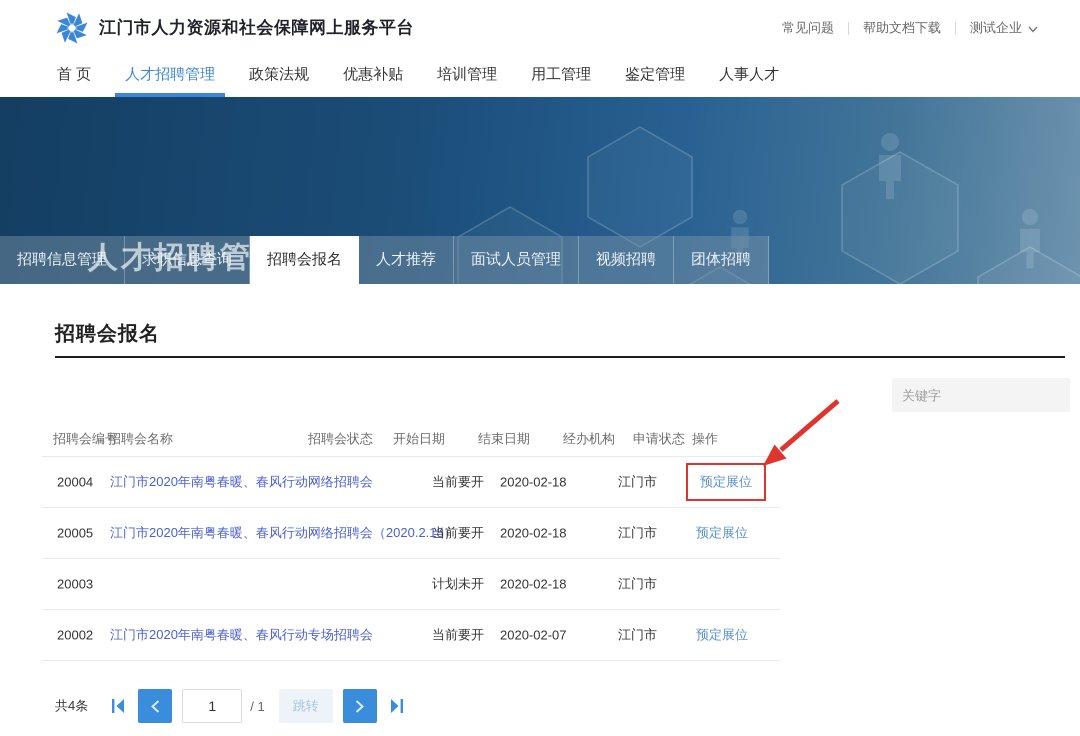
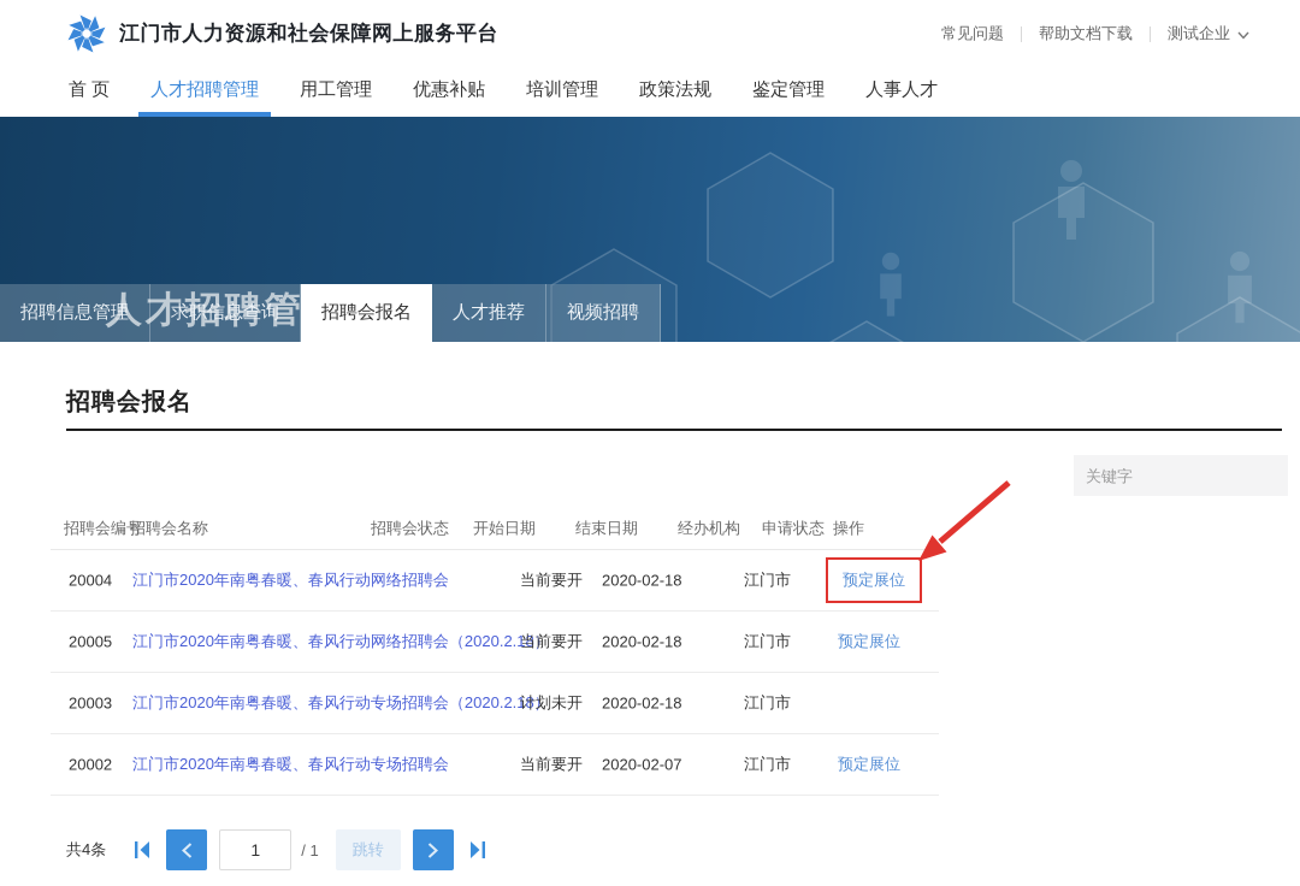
  江门市人力资源和社会保障网上服务平台
  常见问题
  帮助文档下载
  测试企业
  首 页
  人才招聘管理
- 政策法规
+ 用工管理
  优惠补贴
  培训管理
- 用工管理
+ 政策法规
  鉴定管理
  人事人才
  人才招聘管
  招聘信息管理
  求职信息查询
  招聘会报名
  人才推荐
- 面试人员管理
  视频招聘
- 团体招聘
  招聘会报名
  关键字
  招聘会编号
  招聘会名称
  招聘会状态
  开始日期
  结束日期
  经办机构
  申请状态
  操作
  20004
  江门市2020年南粤春暖、春风行动网络招聘会
  当前要开
  2020-02-18
  江门市
  预定展位
  20005
  江门市2020年南粤春暖、春风行动网络招聘会（2020.2.18）
  当前要开
  2020-02-18
  江门市
  预定展位
  20003
+ 江门市2020年南粤春暖、春风行动专场招聘会（2020.2.18）
  计划未开
  2020-02-18
  江门市
  20002
  江门市2020年南粤春暖、春风行动专场招聘会
  当前要开
  2020-02-07
  江门市
  预定展位
  共4条
  1
  / 1
  跳转
